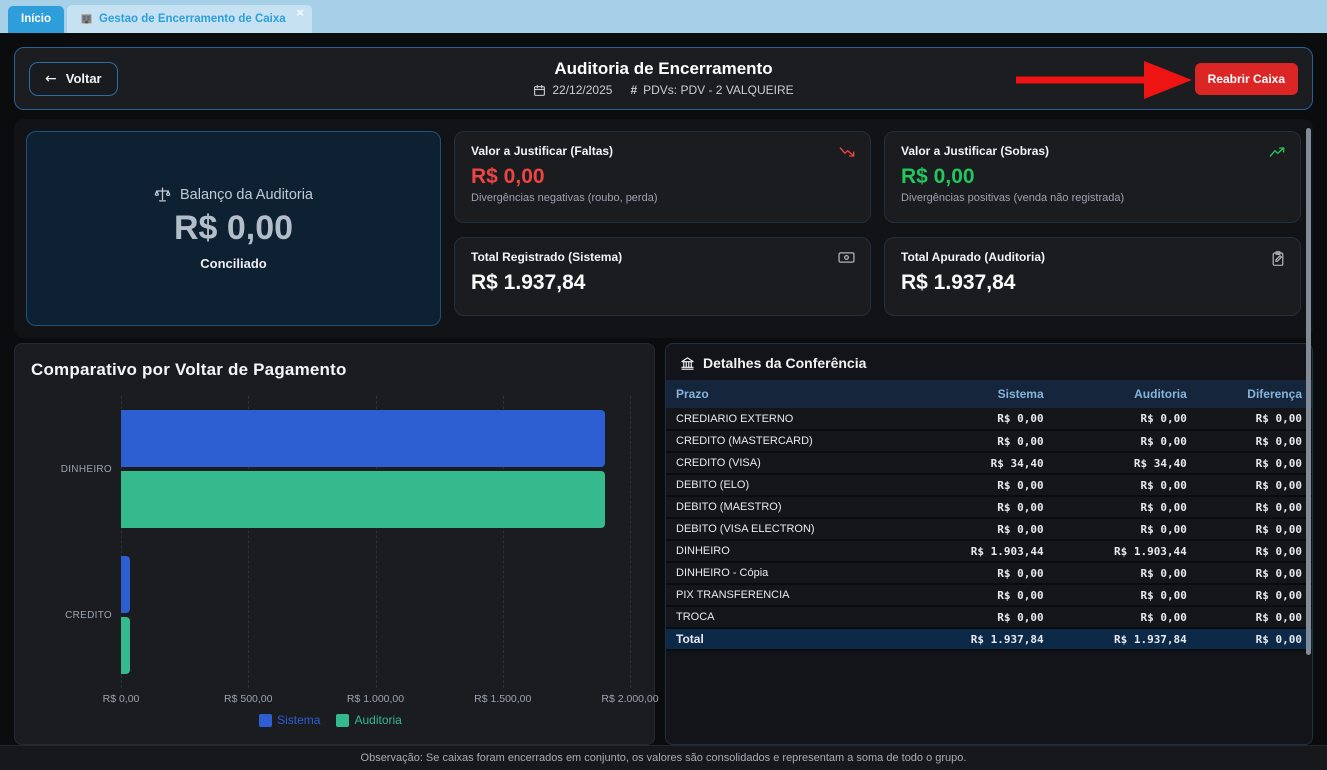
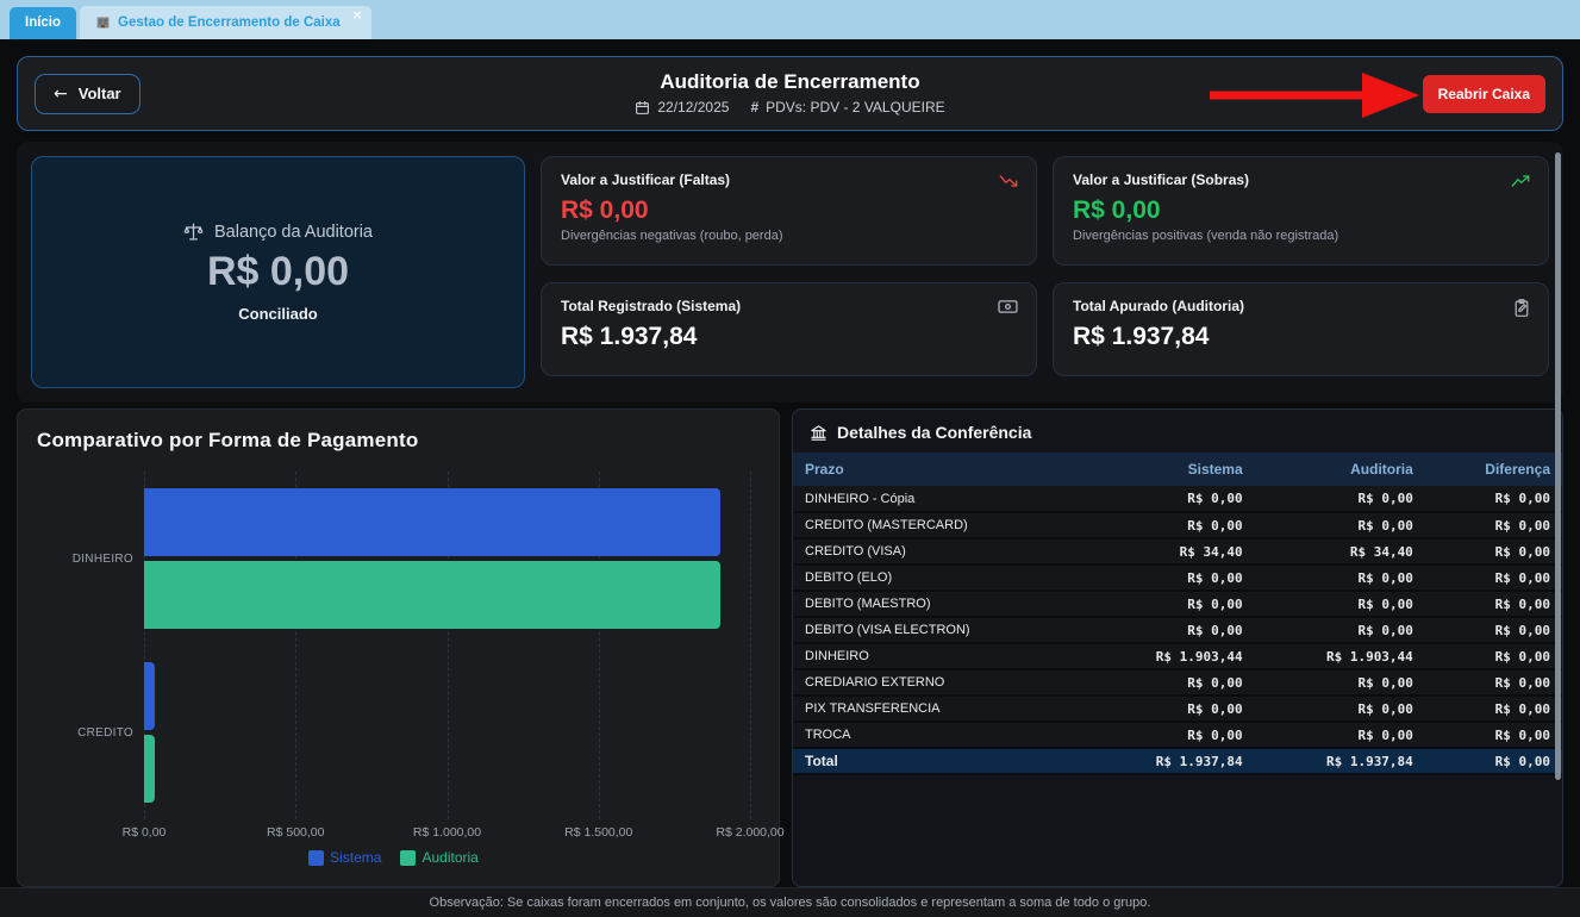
  Início
  Gestao de Encerramento de Caixa
  ×
  ←
  Voltar
  Auditoria de Encerramento
  22/12/2025
  #
  PDVs: PDV - 2 VALQUEIRE
  Reabrir Caixa
  Balanço da Auditoria
  R$ 0,00
  Conciliado
  Valor a Justificar (Faltas)
  R$ 0,00
  Divergências negativas (roubo, perda)
  Valor a Justificar (Sobras)
  R$ 0,00
  Divergências positivas (venda não registrada)
  Total Registrado (Sistema)
  R$ 1.937,84
  Total Apurado (Auditoria)
  R$ 1.937,84
- Comparativo por Voltar de Pagamento
+ Comparativo por Forma de Pagamento
  DINHEIRO
  CREDITO
  R$ 0,00
  R$ 500,00
  R$ 1.000,00
  R$ 1.500,00
  R$ 2.000,00
  Sistema
  Auditoria
  Detalhes da Conferência
  Prazo	Sistema	Auditoria	Diferença
- CREDIARIO EXTERNO	R$ 0,00	R$ 0,00	R$ 0,00
+ DINHEIRO - Cópia	R$ 0,00	R$ 0,00	R$ 0,00
  CREDITO (MASTERCARD)	R$ 0,00	R$ 0,00	R$ 0,00
  CREDITO (VISA)	R$ 34,40	R$ 34,40	R$ 0,00
  DEBITO (ELO)	R$ 0,00	R$ 0,00	R$ 0,00
  DEBITO (MAESTRO)	R$ 0,00	R$ 0,00	R$ 0,00
  DEBITO (VISA ELECTRON)	R$ 0,00	R$ 0,00	R$ 0,00
  DINHEIRO	R$ 1.903,44	R$ 1.903,44	R$ 0,00
- DINHEIRO - Cópia	R$ 0,00	R$ 0,00	R$ 0,00
+ CREDIARIO EXTERNO	R$ 0,00	R$ 0,00	R$ 0,00
  PIX TRANSFERENCIA	R$ 0,00	R$ 0,00	R$ 0,00
  TROCA	R$ 0,00	R$ 0,00	R$ 0,00
  Total	R$ 1.937,84	R$ 1.937,84	R$ 0,00
  Observação: Se caixas foram encerrados em conjunto, os valores são consolidados e representam a soma de todo o grupo.
